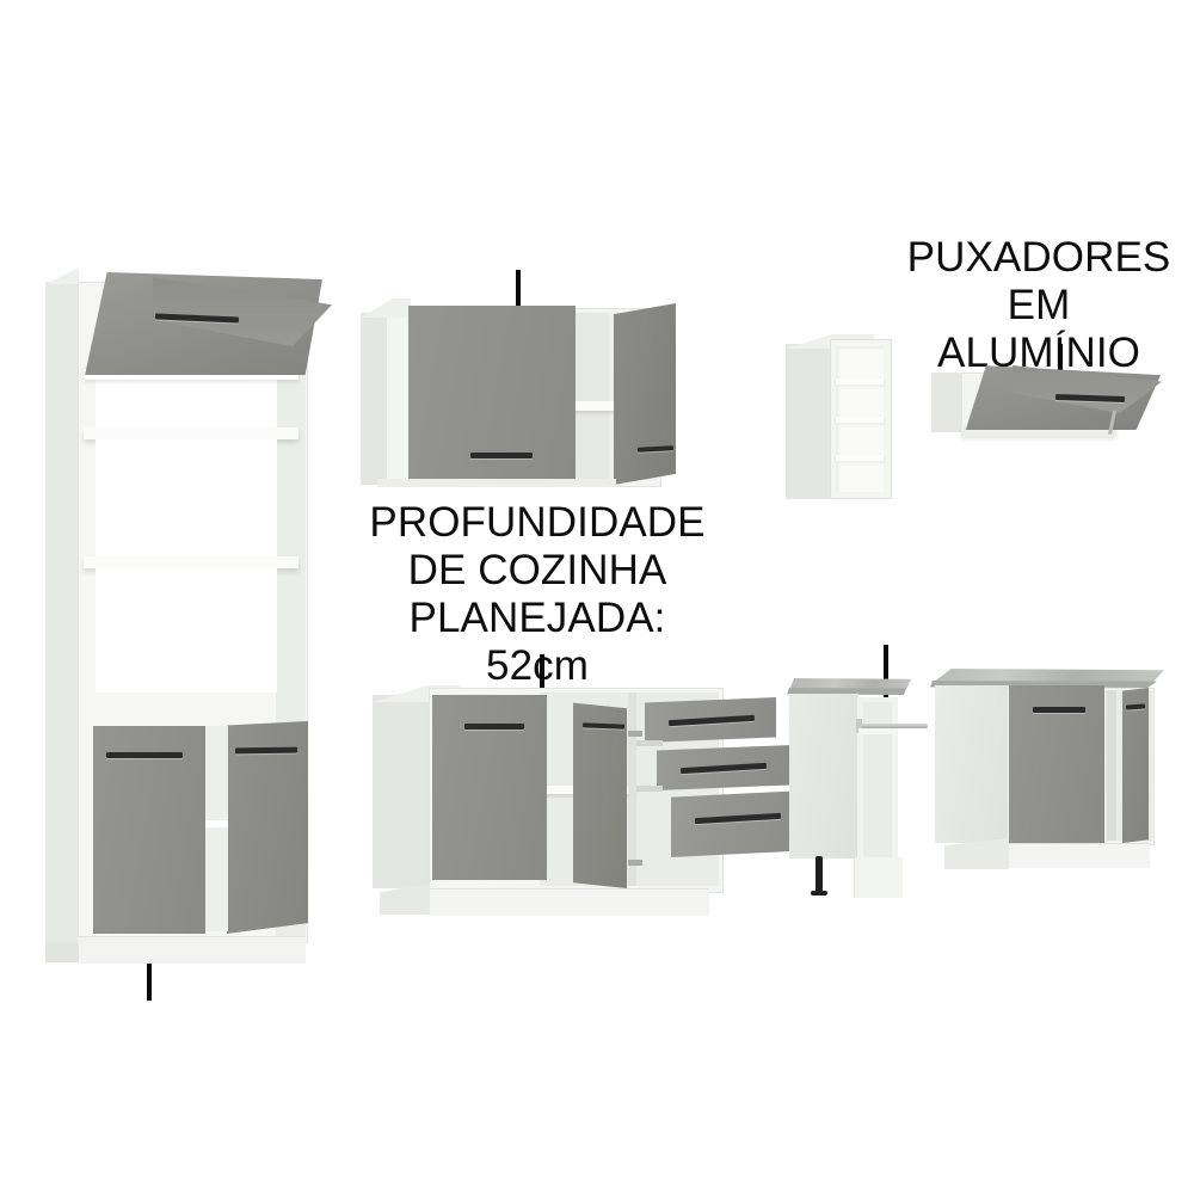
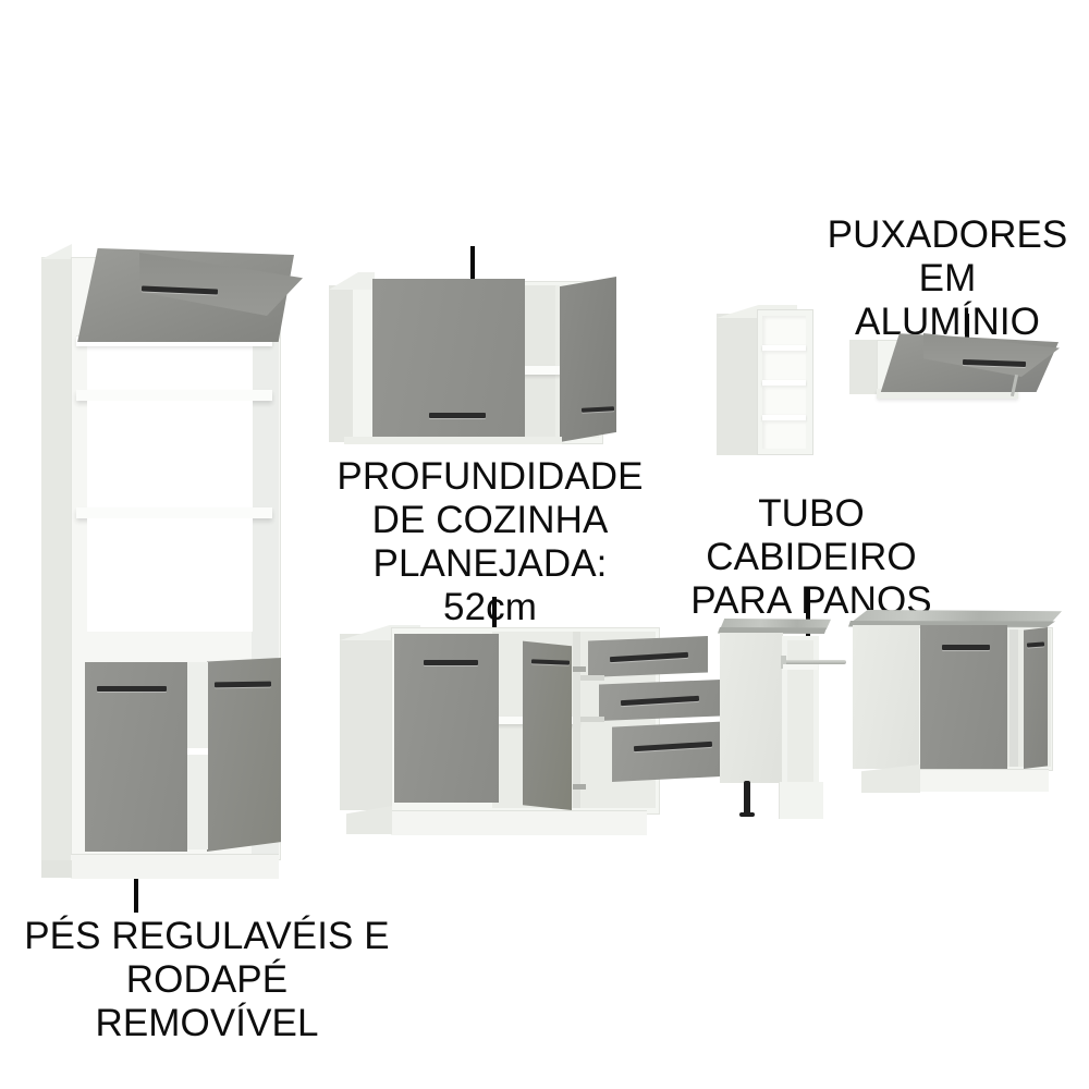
  PUXADORES EM
  ALUMNIO
  PROFUNDIDADE
  DE COZINHA
  PLANEJADA: 52m
+ TUBO CABIDEIRO
+ PARA PANOS
+ PÉS REGULAVÉIS E
+ RODAPÉ REMOVÍVEL
